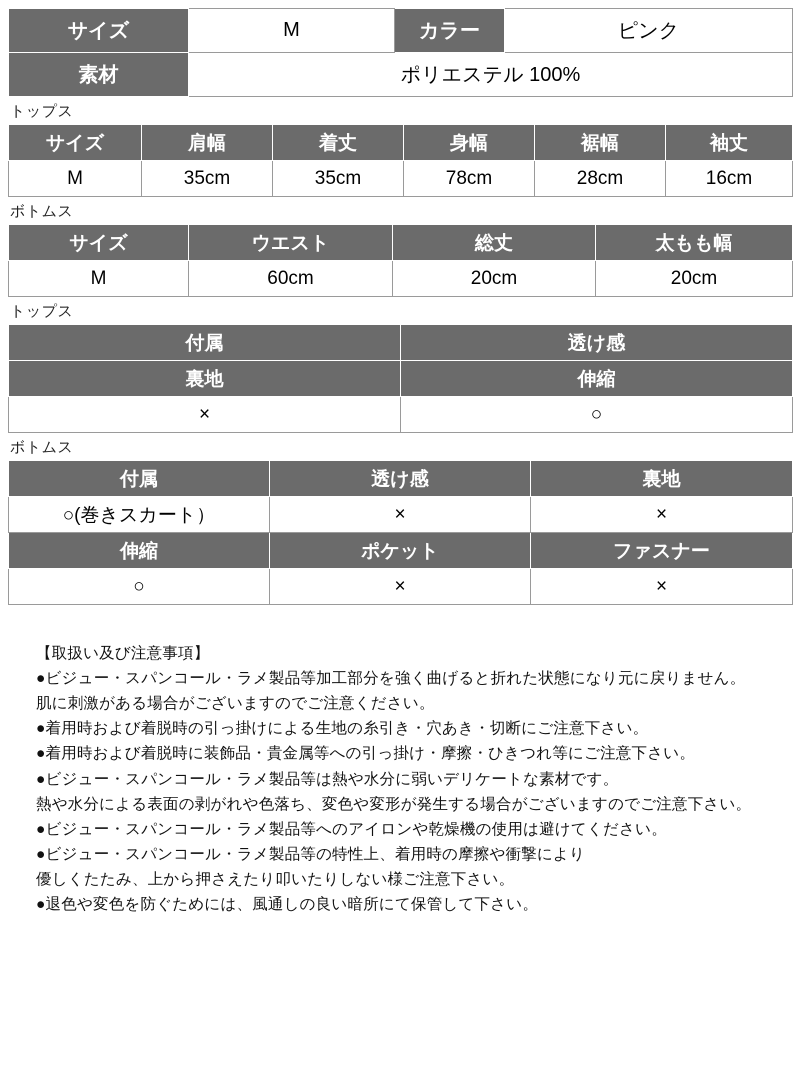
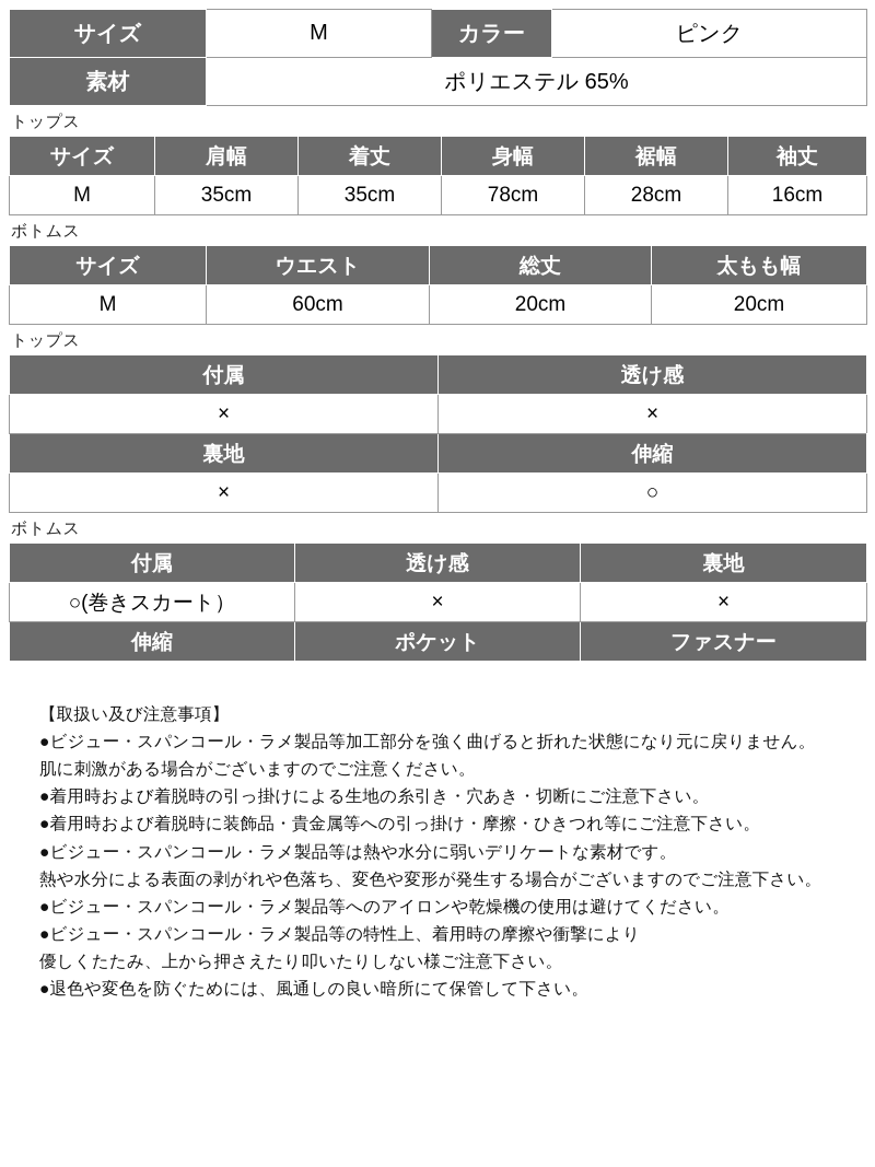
  サイズ	M	カラー	ピンク
- 素材	ポリエステル 100%
+ 素材	ポリエステル 65%
  トップス
  サイズ	肩幅	着丈	身幅	裾幅	袖丈
  M	35cm	35cm	78cm	28cm	16cm
  ボトムス
  サイズ	ウエスト	総丈	太もも幅
  M	60cm	20cm	20cm
  トップス
  付属	透け感
+ ×	×
  ボトムス
  付属	透け感	裏地
  ○(巻きスカート）	×	×
  伸縮	ポケット	ファスナー
- ○	×	×
  【取扱い及び注意事項】
  ●ビジュー・スパンコール・ラメ製品等加工部分を強く曲げると折れた状態になり元に戻りません。
  肌に刺激がある場合がございますのでご注意ください。
  ●着用時および着脱時の引っ掛けによる生地の糸引き・穴あき・切断にご注意下さい。
  ●着用時および着脱時に装飾品・貴金属等への引っ掛け・摩擦・ひきつれ等にご注意下さい。
  ●ビジュー・スパンコール・ラメ製品等は熱や水分に弱いデリケートな素材です。
  熱や水分による表面の剥がれや色落ち、変色や変形が発生する場合がございますのでご注意下さい。
  ●ビジュー・スパンコール・ラメ製品等へのアイロンや乾燥機の使用は避けてください。
  ●ビジュー・スパンコール・ラメ製品等の特性上、着用時の摩擦や衝撃により
  優しくたたみ、上から押さえたり叩いたりしない様ご注意下さい。
  ●退色や変色を防ぐためには、風通しの良い暗所にて保管して下さい。
